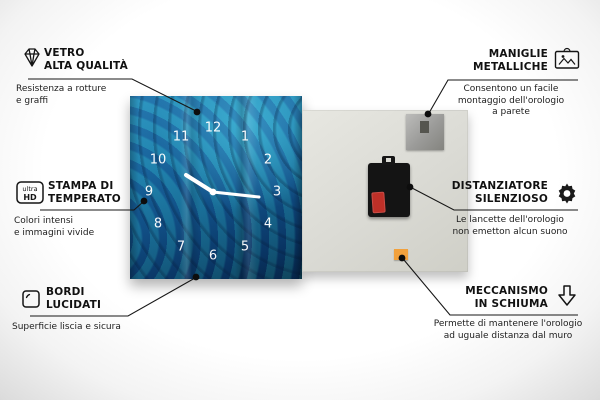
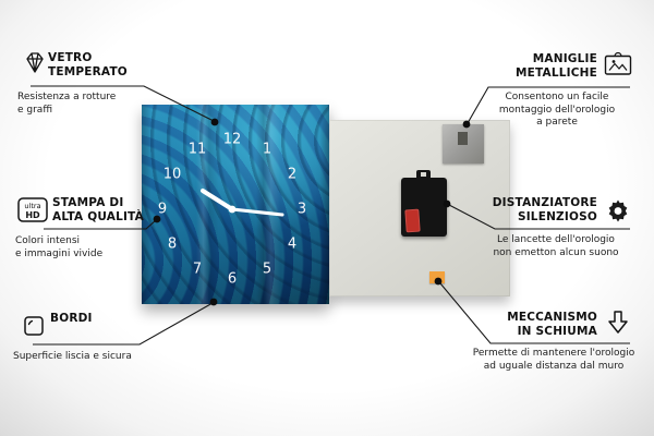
  12
  1
  2
  3
  4
  5
  6
  7
  8
  9
  10
  11
  VETRO
- ALTA QUALITÀ
+ TEMPERATO
  Resistenza a rotture
  e graffi
  ultra
  HD
  STAMPA DI
- TEMPERATO
+ ALTA QUALITÀ
  Colori intensi
  e immagini vivide
  BORDI
- LUCIDATI
  Superficie liscia e sicura
  MANIGLIE
  METALLICHE
  Consentono un facile
  montaggio dell'orologio
  a parete
  DISTANZIATORE
  SILENZIOSO
  Le lancette dell'orologio
  non emetton alcun suono
  MECCANISMO
  IN SCHIUMA
  Permette di mantenere l'orologio
  ad uguale distanza dal muro
